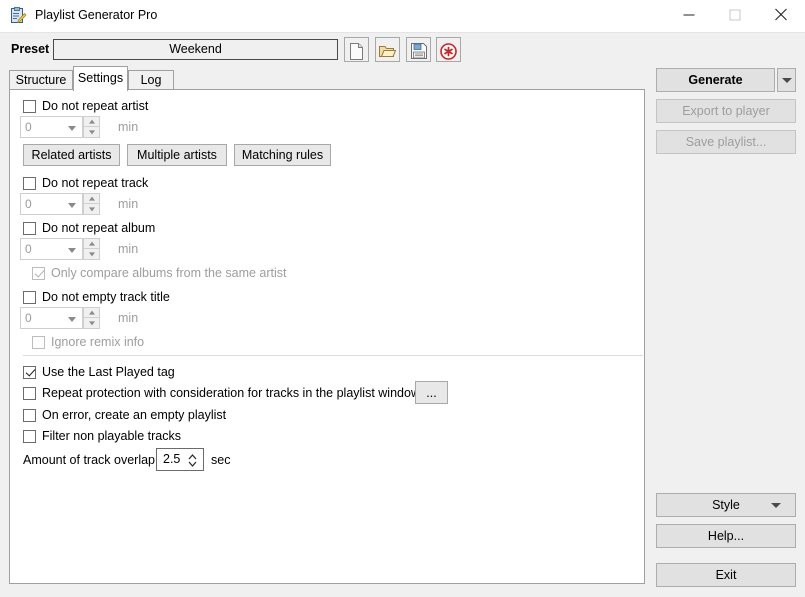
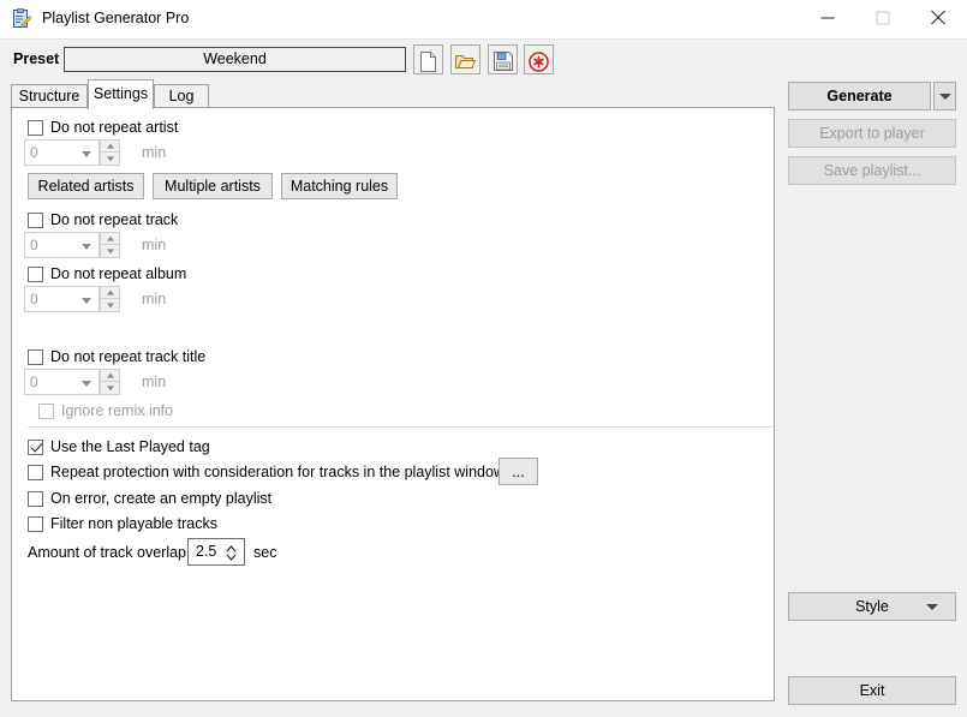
  Playlist Generator Pro
  Preset
  Weekend
  Structure
  Settings
  Log
  Do not repeat artist
  0
  min
  Related artists
  Multiple artists
  Matching rules
  Do not repeat track
  0
  min
  Do not repeat album
  0
  min
- Only compare albums from the same artist
- Do not empty track title
+ Do not repeat track title
  0
  min
  Ignore remix info
  Use the Last Played tag
  Repeat protection with consideration for tracks in the playlist windo
  ...
  On error, create an empty playlist
  Filter non playable tracks
  Amount of track overlap
  2.5
  sec
  Generate
  Export to player
  Save playlist...
  Style
- Help...
  Exit
